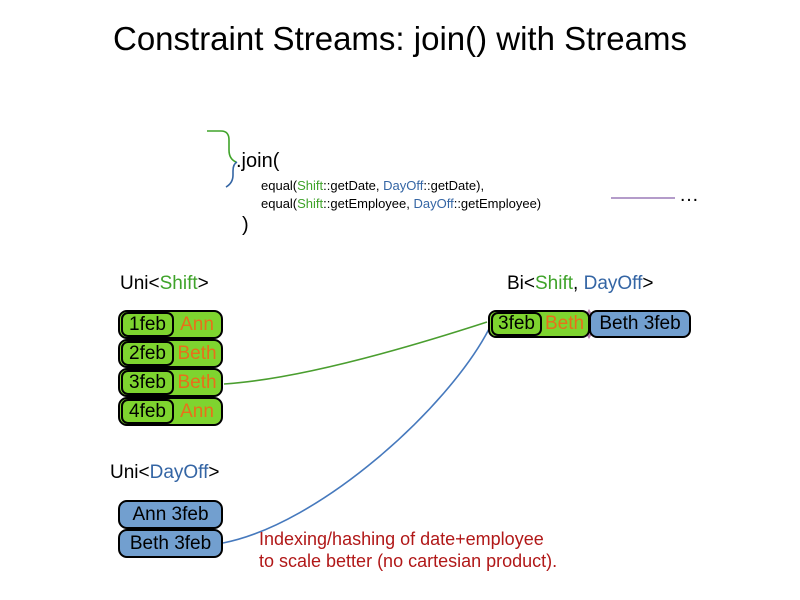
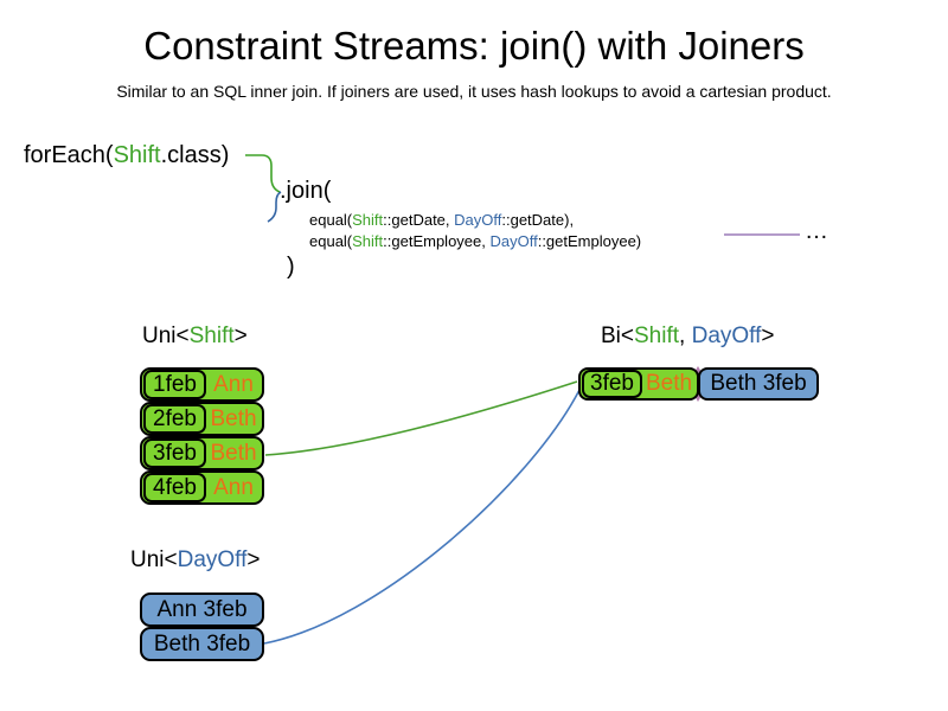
- Constraint Streams: join() with Streams
+ Constraint Streams: join() with Joiners
+ Similar to an SQL inner join. If joiners are used, it uses hash lookups to avoid a cartesian product.
+ forEach(Shift.class)
  .join(
  equal(Shift::getDate, DayOff::getDate),
  equal(Shift::getEmployee, DayOff::getEmployee)
  )
  …
  Uni<Shift>
  1feb
  Ann
  2feb
  Beth
  3feb
  Beth
  4feb
  Ann
  Bi<Shift, DayOff>
  3feb
  Beth
  Beth 3feb
  Uni<DayOff>
  Ann 3feb
  Beth 3feb
- Indexing/hashing of date+employee
- to scale better (no cartesian product).
